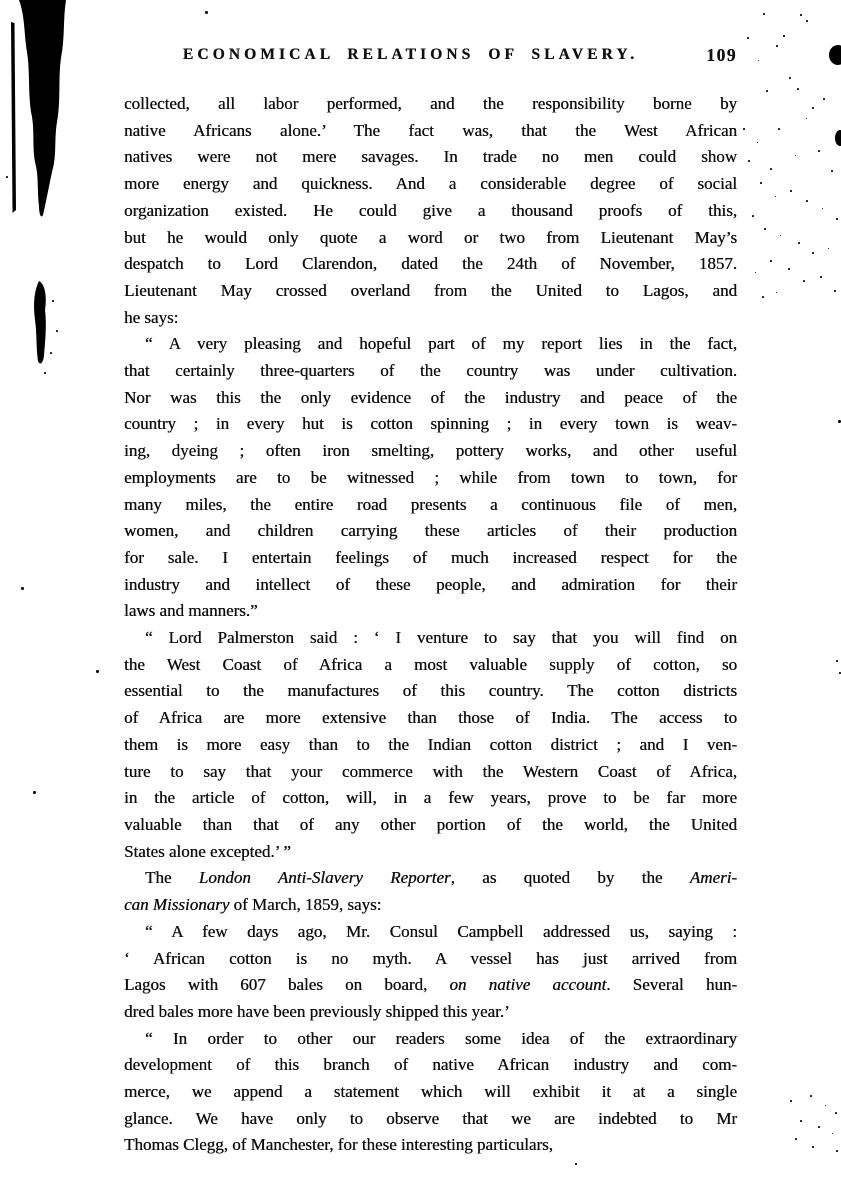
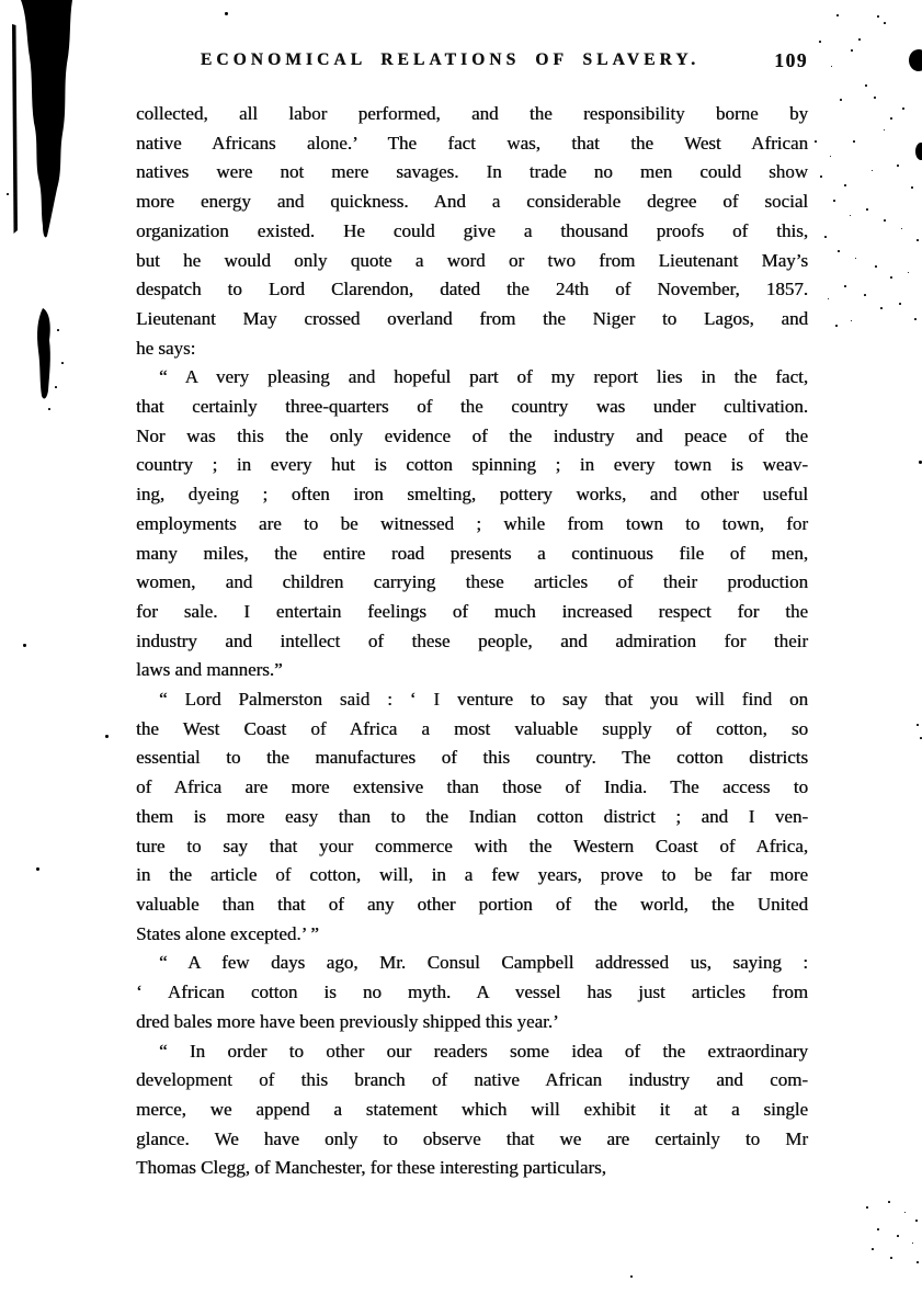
  ECONOMICAL RELATIONS OF SLAVERY.
  109
  collected, all labor performed, and the responsibility borne by
  native Africans alone.’ The fact was, that the West African
  natives were not mere savages. In trade no men could show
  more energy and quickness. And a considerable degree of social
  organization existed. He could give a thousand proofs of this,
  but he would only quote a word or two from Lieutenant May’s
  despatch to Lord Clarendon, dated the 24th of November, 1857.
- Lieutenant May crossed overland from the United to Lagos, and
+ Lieutenant May crossed overland from the Niger to Lagos, and
  he says:
  “ A very pleasing and hopeful part of my report lies in the fact,
  that certainly three-quarters of the country was under cultivation.
  Nor was this the only evidence of the industry and peace of the
  country ; in every hut is cotton spinning ; in every town is weav-
  ing, dyeing ; often iron smelting, pottery works, and other useful
  employments are to be witnessed ; while from town to town, for
  many miles, the entire road presents a continuous file of men,
  women, and children carrying these articles of their production
  for sale. I entertain feelings of much increased respect for the
  industry and intellect of these people, and admiration for their
  laws and manners.”
  “ Lord Palmerston said : ‘ I venture to say that you will find on
  the West Coast of Africa a most valuable supply of cotton, so
  essential to the manufactures of this country. The cotton districts
  of Africa are more extensive than those of India. The access to
  them is more easy than to the Indian cotton district ; and I ven-
  ture to say that your commerce with the Western Coast of Africa,
  in the article of cotton, will, in a few years, prove to be far more
  valuable than that of any other portion of the world, the United
  States alone excepted.’ ”
- The London Anti-Slavery Reporter, as quoted by the Ameri-
- can Missionary of March, 1859, says:
  “ A few days ago, Mr. Consul Campbell addressed us, saying :
- ‘ African cotton is no myth. A vessel has just arrived from
+ ‘ African cotton is no myth. A vessel has just articles from
- Lagos with 607 bales on board, on native account. Several hun-
  dred bales more have been previously shipped this year.’
  “ In order to other our readers some idea of the extraordinary
  development of this branch of native African industry and com-
  merce, we append a statement which will exhibit it at a single
- glance. We have only to observe that we are indebted to Mr
+ glance. We have only to observe that we are certainly to Mr
  Thomas Clegg, of Manchester, for these interesting particulars,
